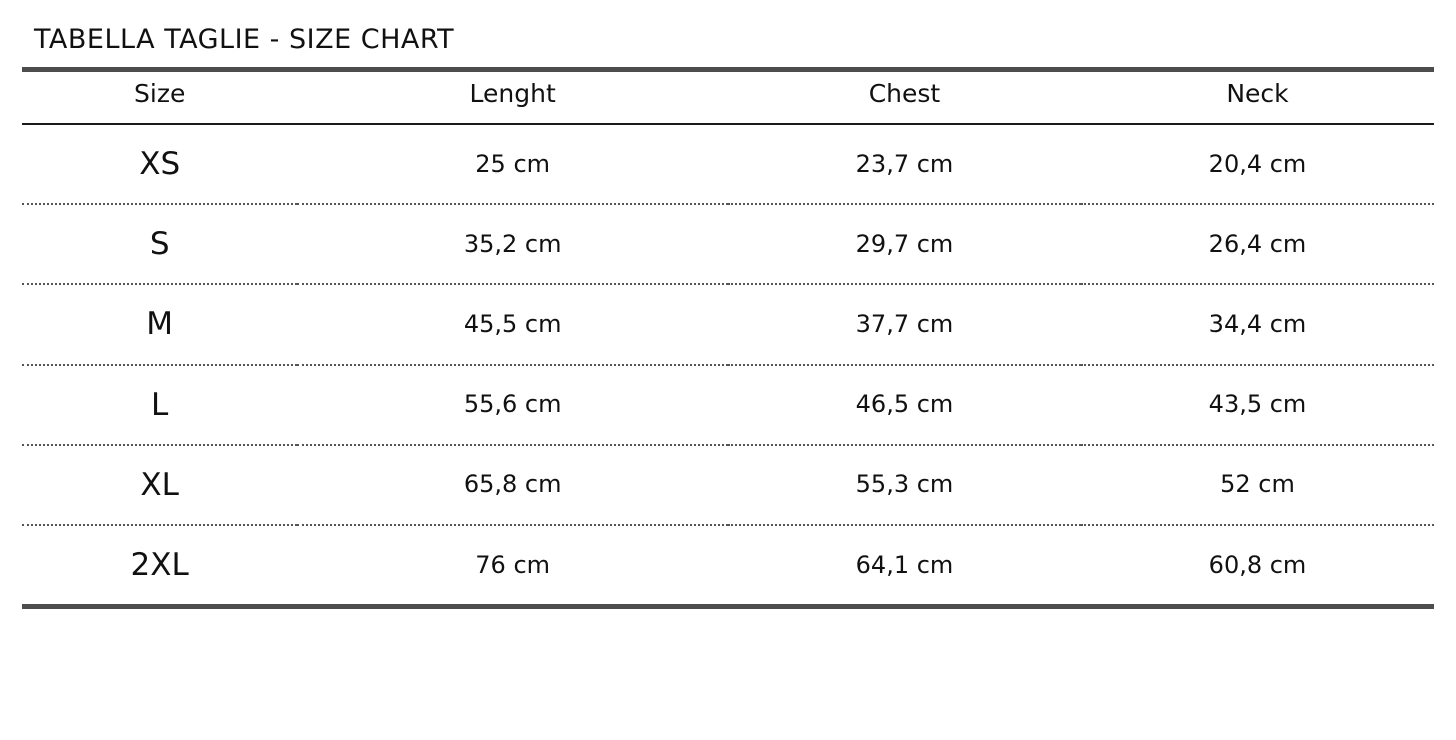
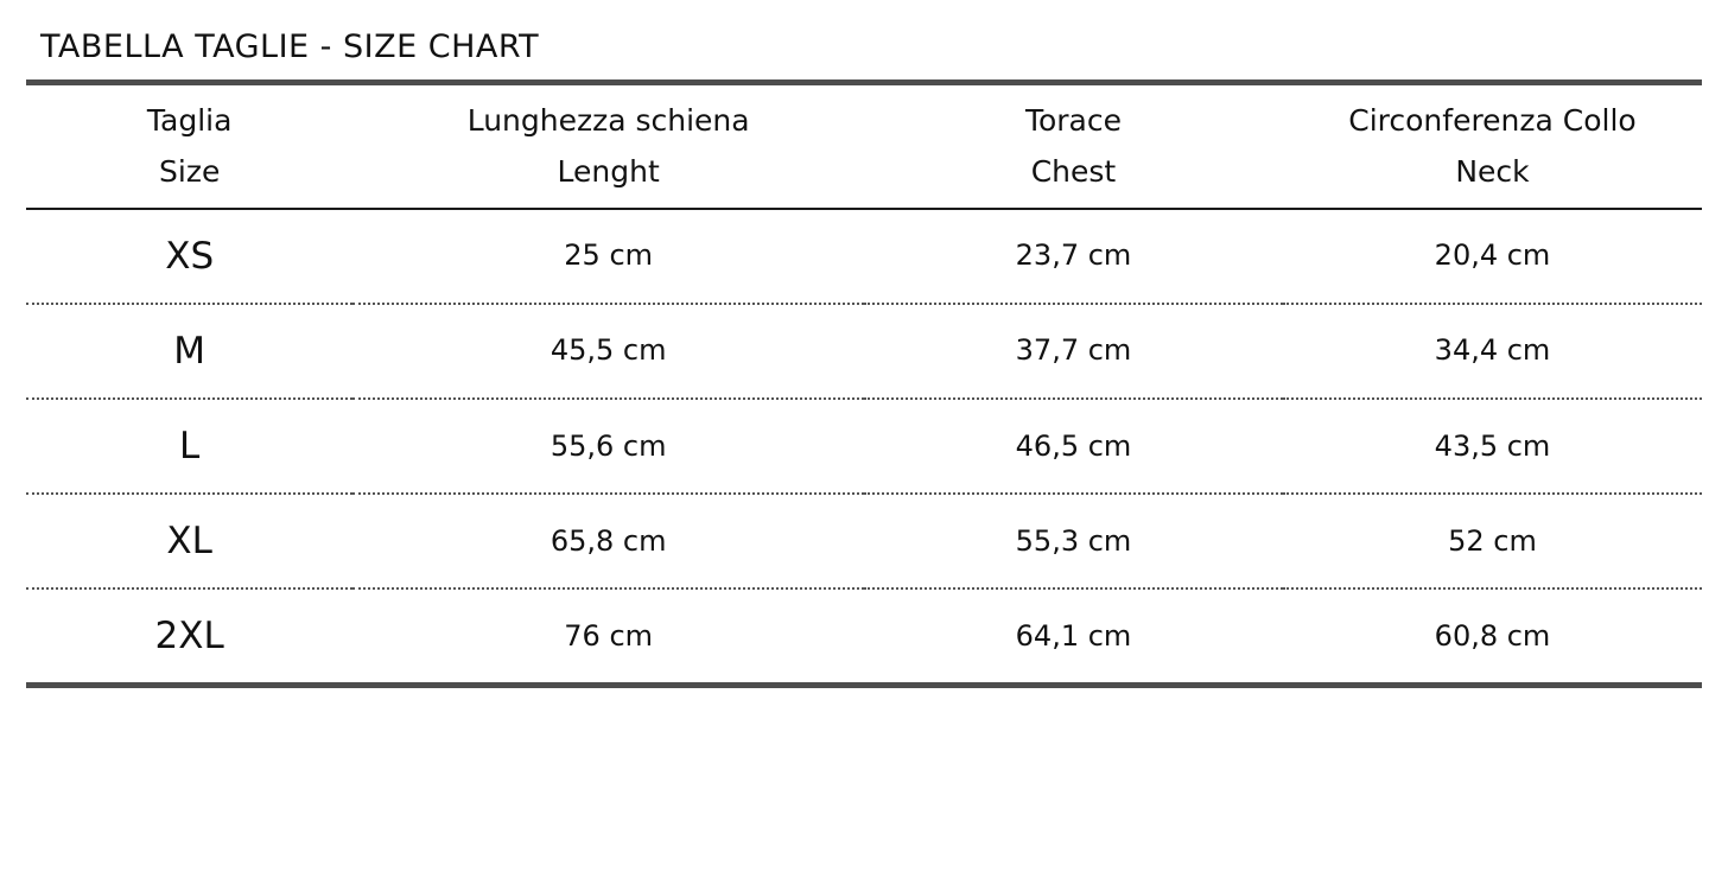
  TABELLA TAGLIE - SIZE CHART
+ Taglia	Lunghezza schiena	Torace	Circonferenza Collo
  Size	Lenght	Chest	Neck
  XS	25 cm	23,7 cm	20,4 cm
- S	35,2 cm	29,7 cm	26,4 cm
  M	45,5 cm	37,7 cm	34,4 cm
  L	55,6 cm	46,5 cm	43,5 cm
  XL	65,8 cm	55,3 cm	52 cm
  2XL	76 cm	64,1 cm	60,8 cm
